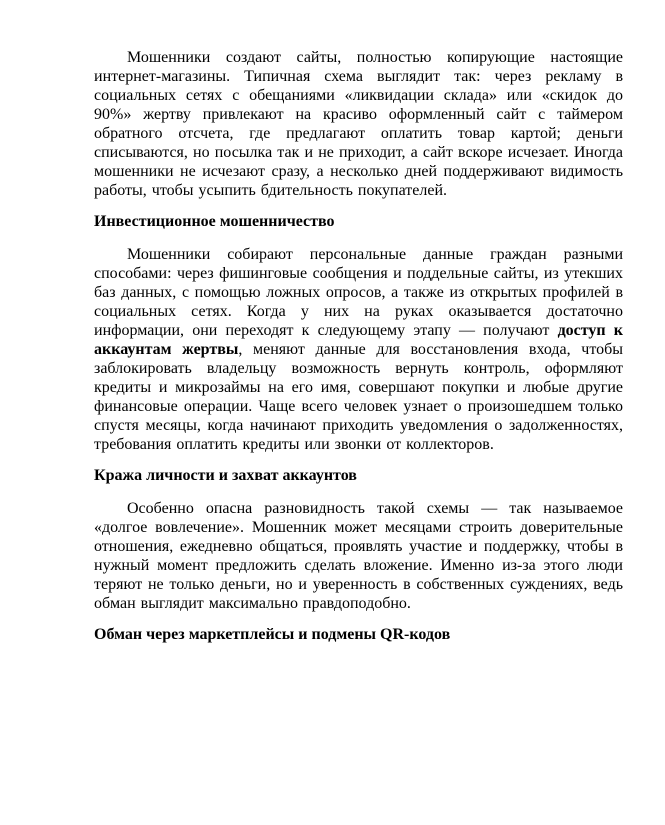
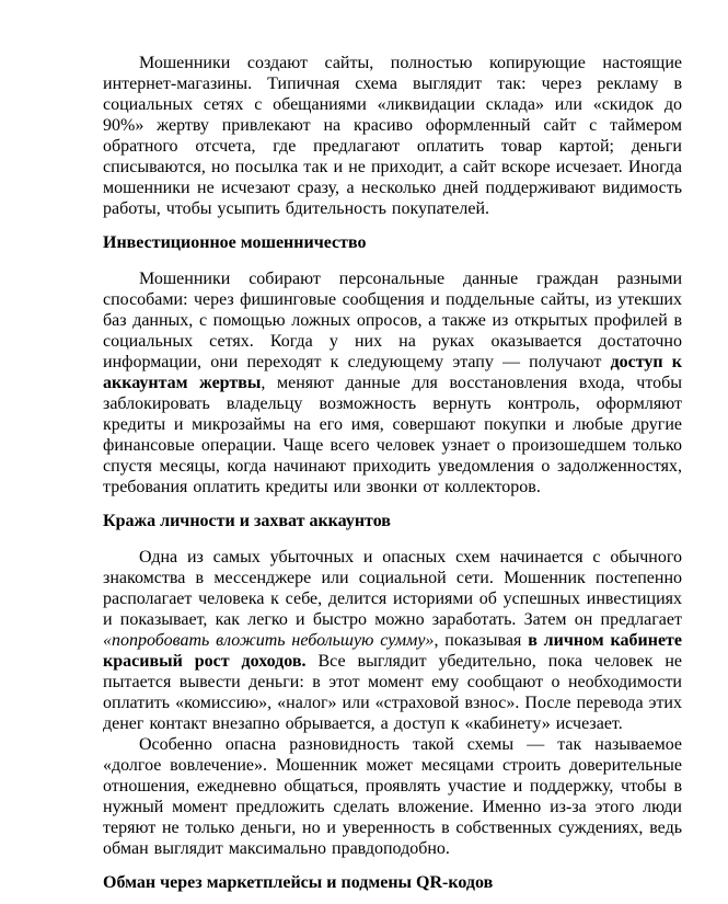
  Мошенники создают сайты, полностью копирующие настоящие интернет-магазины. Типичная схема выглядит так: через рекламу в социальных сетях с обещаниями «ликвидации склада» или «скидок до 90%» жертву привлекают на красиво оформленный сайт с таймером обратного отсчета, где предлагают оплатить товар картой; деньги списываются, но посылка так и не приходит, а сайт вскоре исчезает. Иногда мошенники не исчезают сразу, а несколько дней поддерживают видимость работы, чтобы усыпить бдительность покупателей.
  Инвестиционное мошенничество
  Мошенники собирают персональные данные граждан разными способами: через фишинговые сообщения и поддельные сайты, из утекших баз данных, с помощью ложных опросов, а также из открытых профилей в социальных сетях. Когда у них на руках оказывается достаточно информации, они переходят к следующему этапу — получают доступ к аккаунтам жертвы, меняют данные для восстановления входа, чтобы заблокировать владельцу возможность вернуть контроль, оформляют кредиты и микрозаймы на его имя, совершают покупки и любые другие финансовые операции. Чаще всего человек узнает о произошедшем только спустя месяцы, когда начинают приходить уведомления о задолженностях, требования оплатить кредиты или звонки от коллекторов.
  Кража личности и захват аккаунтов
+ Одна из самых убыточных и опасных схем начинается с обычного знакомства в мессенджере или социальной сети. Мошенник постепенно располагает человека к себе, делится историями об успешных инвестициях и показывает, как легко и быстро можно заработать. Затем он предлагает «попробовать вложить небольшую сумму», показывая в личном кабинете красивый рост доходов. Все выглядит убедительно, пока человек не пытается вывести деньги: в этот момент ему сообщают о необходимости оплатить «комиссию», «налог» или «страховой взнос». После перевода этих денег контакт внезапно обрывается, а доступ к «кабинету» исчезает.
  Особенно опасна разновидность такой схемы — так называемое «долгое вовлечение». Мошенник может месяцами строить доверительные отношения, ежедневно общаться, проявлять участие и поддержку, чтобы в нужный момент предложить сделать вложение. Именно из-за этого люди теряют не только деньги, но и уверенность в собственных суждениях, ведь обман выглядит максимально правдоподобно.
  Обман через маркетплейсы и подмены QR-кодов
